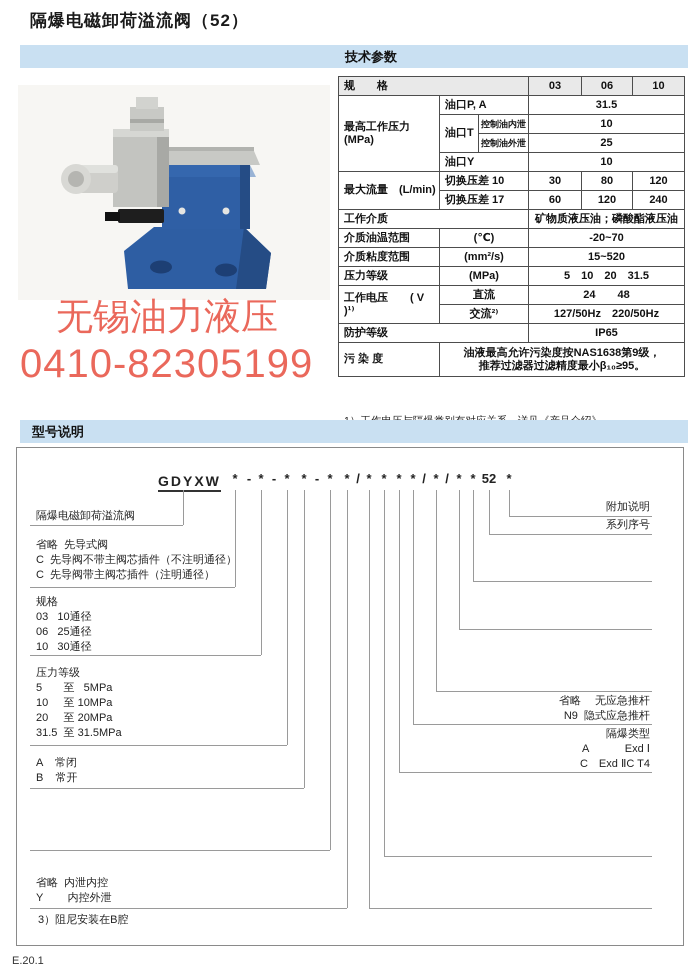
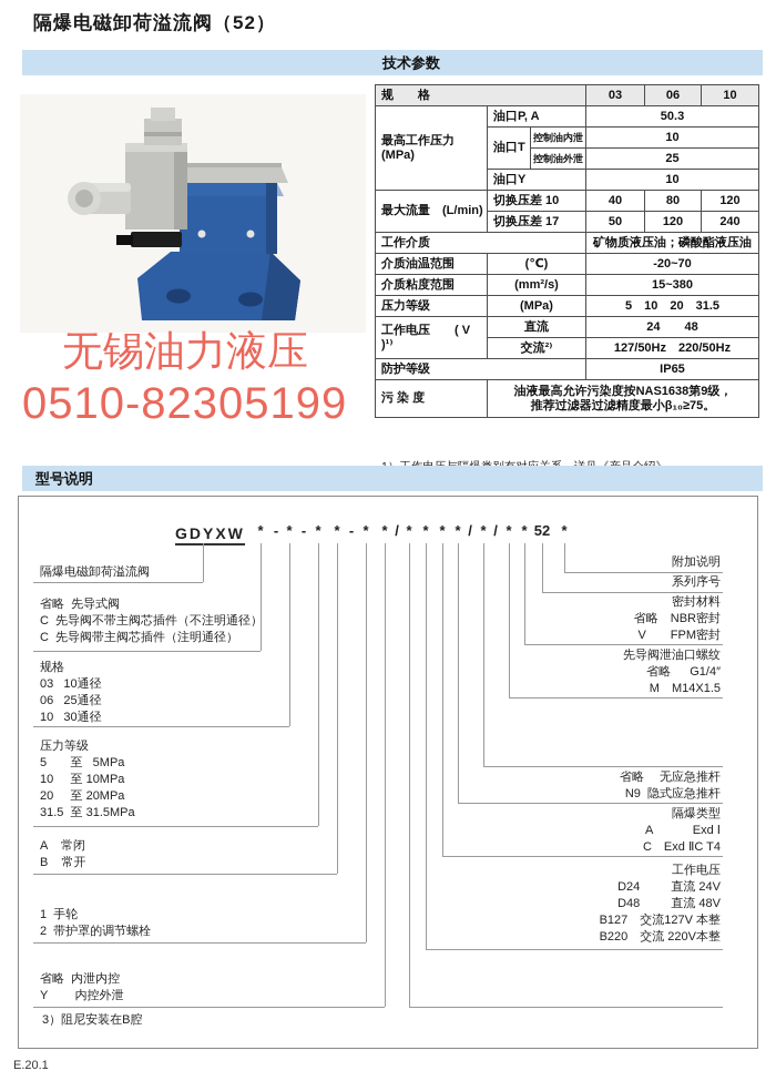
  隔爆电磁卸荷溢流阀（52）
  技术参数
  无锡油力液压
- 0410-82305199
+ 0510-82305199
  规 格	03	06	10
- 最高工作压力(MPa)	油口P, A	31.5
+ 最高工作压力(MPa)	油口P, A	50.3
  油口T	控制油内泄	10
  控制油外泄	25
  油口Y	10
- 最大流量 (L/min)	切换压差 10	30	80	120
+ 最大流量 (L/min)	切换压差 10	40	80	120
- 切换压差 17	60	120	240
+ 切换压差 17	50	120	240
  工作介质	矿物质液压油；磷酸酯液压油
  介质油温范围	(℃)	-20~70
- 介质粘度范围	(mm²/s)	15~520
+ 介质粘度范围	(mm²/s)	15~380
  压力等级	(MPa)	5 10 20 31.5
  工作电压 ( V )¹⁾	直流	24 48
  交流²⁾	127/50Hz 220/50Hz
  防护等级	IP65
- 污 染 度	油液最高允许污染度按NAS1638第9级， 推荐过滤器过滤精度最小β₁₀≥95。
+ 污 染 度	油液最高允许污染度按NAS1638第9级， 推荐过滤器过滤精度最小β₁₀≥75。
  型号说明
  GDYXW
  3）阻尼安装在B腔
  *
  -
  *
  -
  *
  *
  -
  *
  *
  /
  *
  *
  *
  *
  /
  *
  /
  *
  *
  52
  *
  隔爆电磁卸荷溢流阀
  省略 先导式阀
  C 先导阀不带主阀芯插件（不注明通径）
  C 先导阀带主阀芯插件（注明通径）
  规格
  03 10通径
  06 25通径
  10 30通径
  压力等级
  5 至 5MPa
  10 至 10MPa
  20 至 20MPa
  31.5 至 31.5MPa
  A 常闭
  B 常开
+ 1 手轮
+ 2 带护罩的调节螺栓
  省略 内泄内控
  Y 内控外泄
  附加说明
  系列序号
+ 密封材料
+ 省略 NBR密封
+ V FPM密封
+ 先导阀泄油口螺纹
+ 省略 G1/4″
+ M M14X1.5
  省略 无应急推杆
  N9 隐式应急推杆
  隔爆类型
  A Exd Ⅰ
  C Exd ⅡC T4
+ 工作电压
+ D24 直流 24V
+ D48 直流 48V
+ B127 交流127V 本整
+ B220 交流 220V本整
  E.20.1
